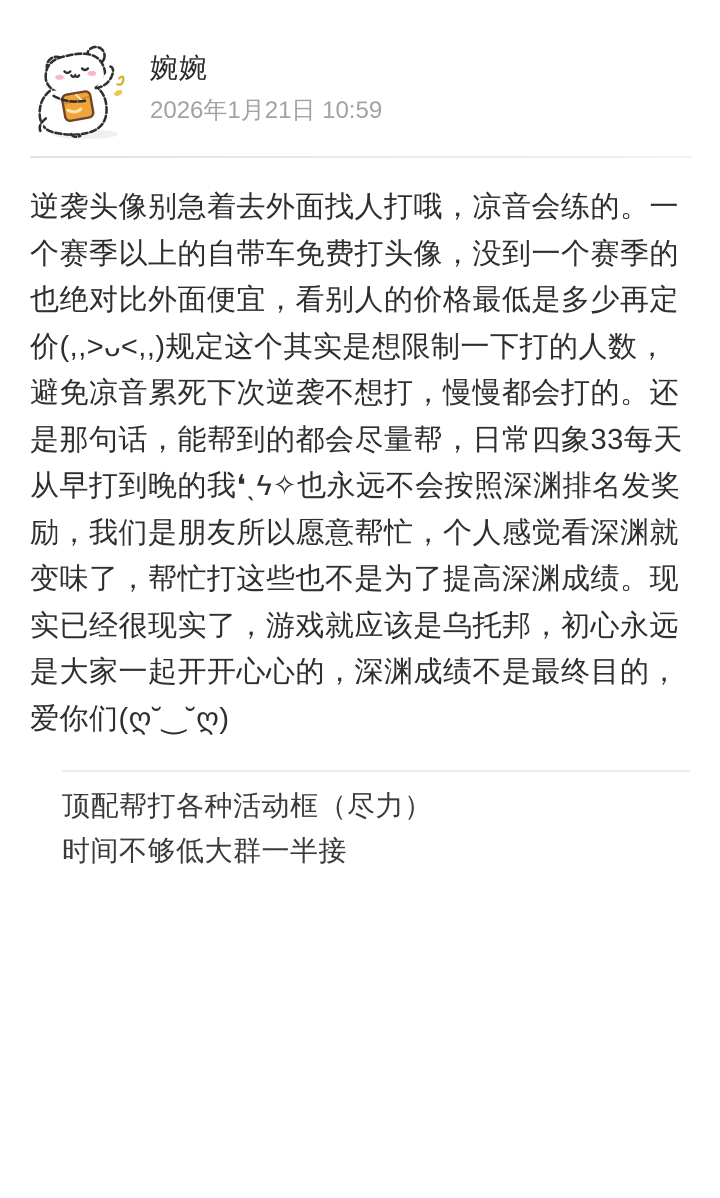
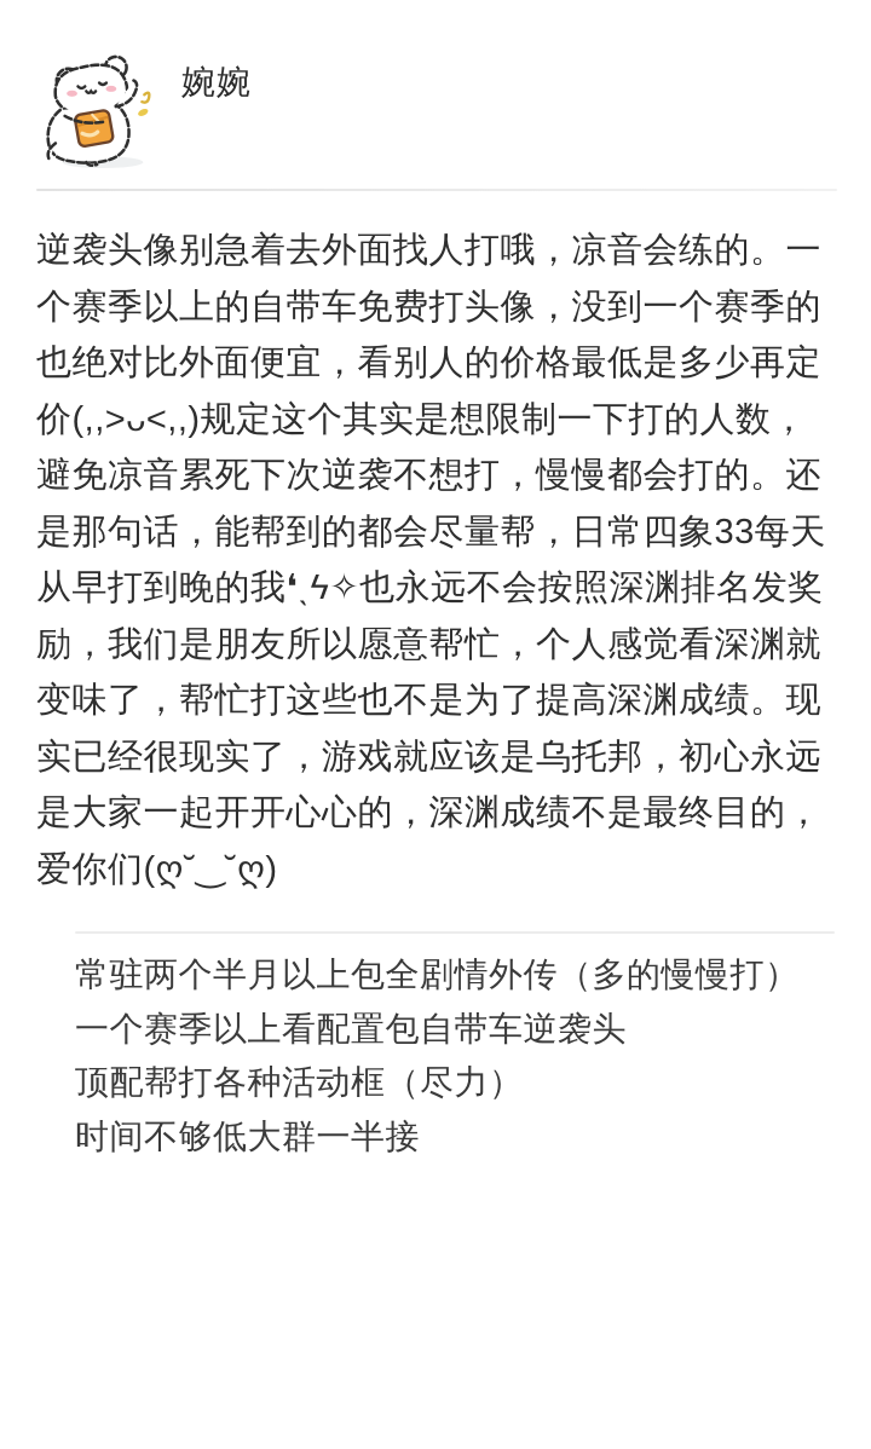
  婉婉
- 2026年1月21日 10:59
  逆袭头像别急着去外面找人打哦，凉音会练的。一个赛季以上的自带车免费打头像，没到一个赛季的也绝对比外面便宜，看别人的价格最低是多少再定价(,,>ᴗ<,,)规定这个其实是想限制一下打的人数，避免凉音累死下次逆袭不想打，慢慢都会打的。还是那句话，能帮到的都会尽量帮，日常四象33每天从早打到晚的我❛ˎϟ✧也永远不会按照深渊排名发奖励，我们是朋友所以愿意帮忙，个人感觉看深渊就变味了，帮忙打这些也不是为了提高深渊成绩。现实已经很现实了，游戏就应该是乌托邦，初心永远是大家一起开开心心的，深渊成绩不是最终目的，爱你们(ღ˘‿˘ღ)
+ 常驻两个半月以上包全剧情外传（多的慢慢打）
+ 一个赛季以上看配置包自带车逆袭头
  顶配帮打各种活动框（尽力）
  时间不够低大群一半接
